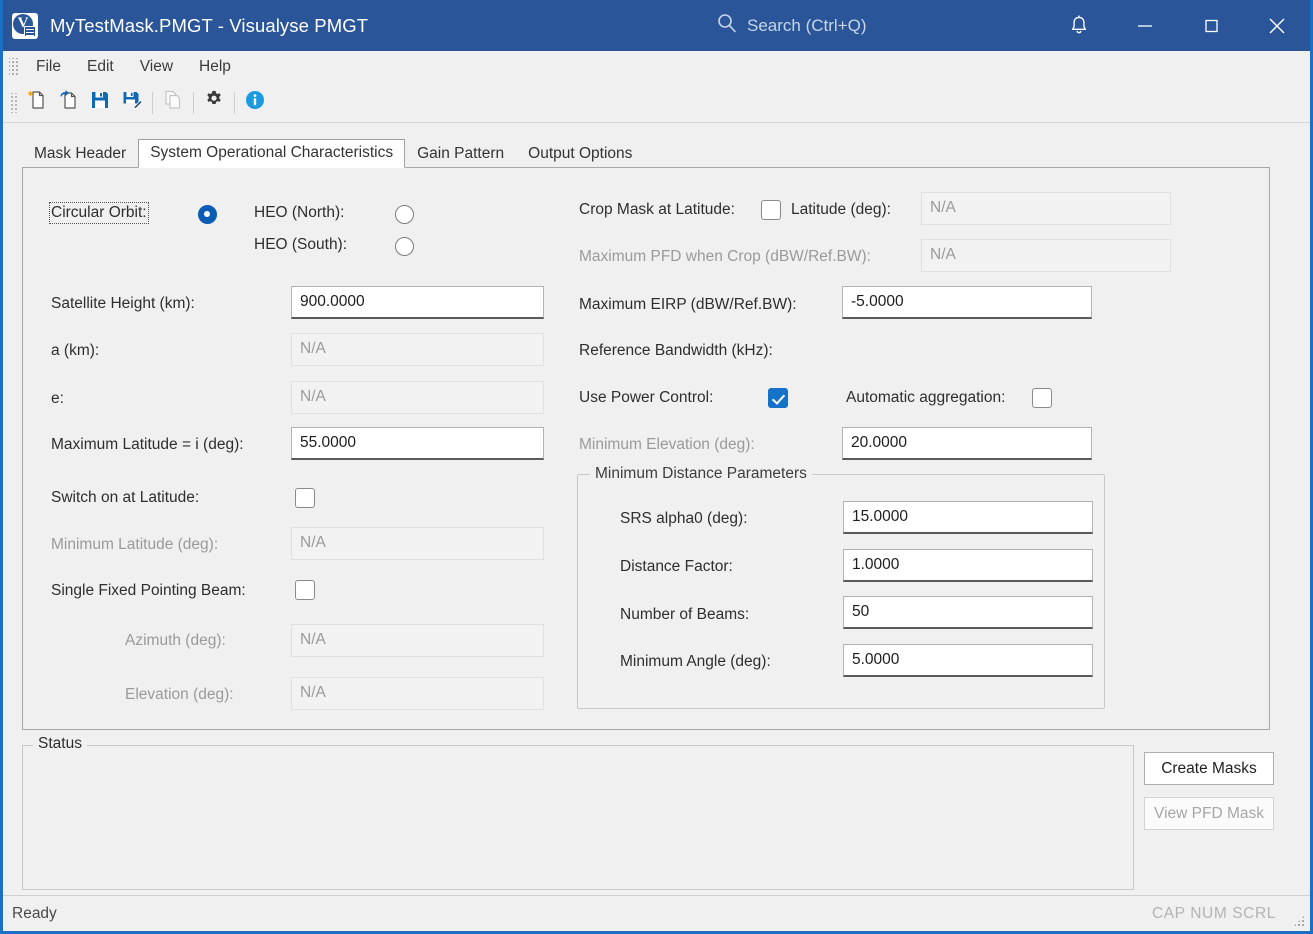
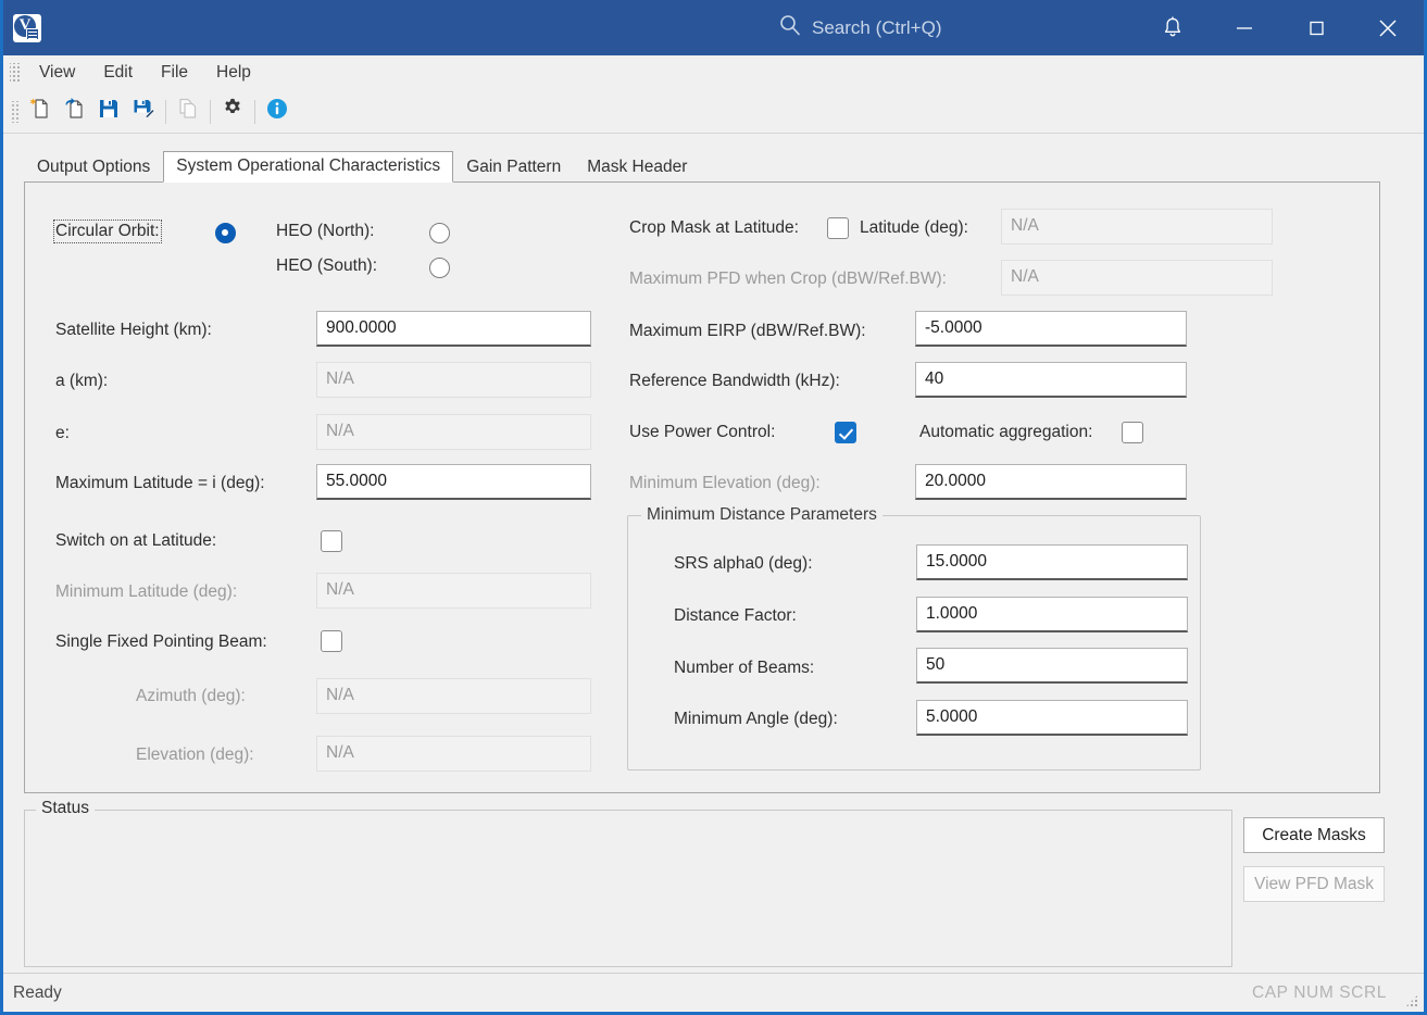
  V
- MyTestMask.PMGT - Visualyse PMGT
  Search (Ctrl+Q)
- File
+ View
  Edit
- View
+ File
  Help
- Mask Header
+ Output Options
  System Operational Characteristics
  Gain Pattern
- Output Options
+ Mask Header
  Circular Orbit:
  HEO (North):
  HEO (South):
  Satellite Height (km):
  900.0000
  a (km):
  N/A
  e:
  N/A
  Maximum Latitude = i (deg):
  55.0000
  Switch on at Latitude:
  Minimum Latitude (deg):
  N/A
  Single Fixed Pointing Beam:
  Azimuth (deg):
  N/A
  Elevation (deg):
  N/A
  Crop Mask at Latitude:
  Latitude (deg):
  N/A
  Maximum PFD when Crop (dBW/Ref.BW):
  N/A
  Maximum EIRP (dBW/Ref.BW):
  -5.0000
  Reference Bandwidth (kHz):
+ 40
  Use Power Control:
  Automatic aggregation:
  Minimum Elevation (deg):
  20.0000
  Minimum Distance Parameters
  SRS alpha0 (deg):
  15.0000
  Distance Factor:
  1.0000
  Number of Beams:
  50
  Minimum Angle (deg):
  5.0000
  Status
  Create Masks
  View PFD Mask
  Ready
  CAP NUM SCRL
